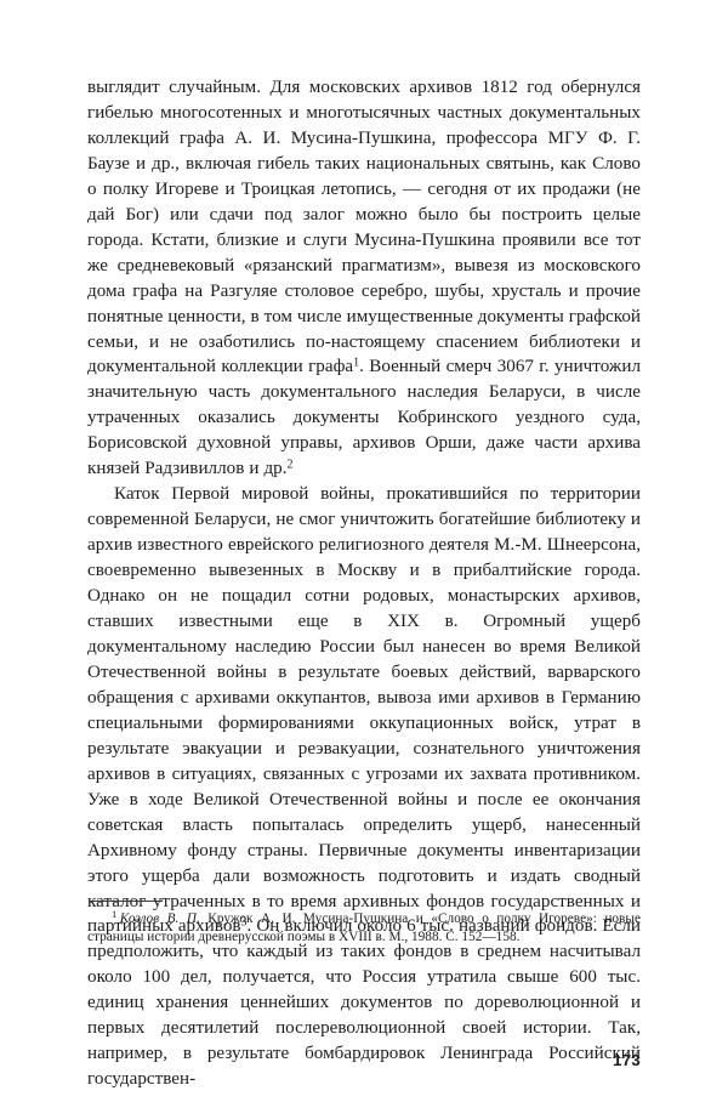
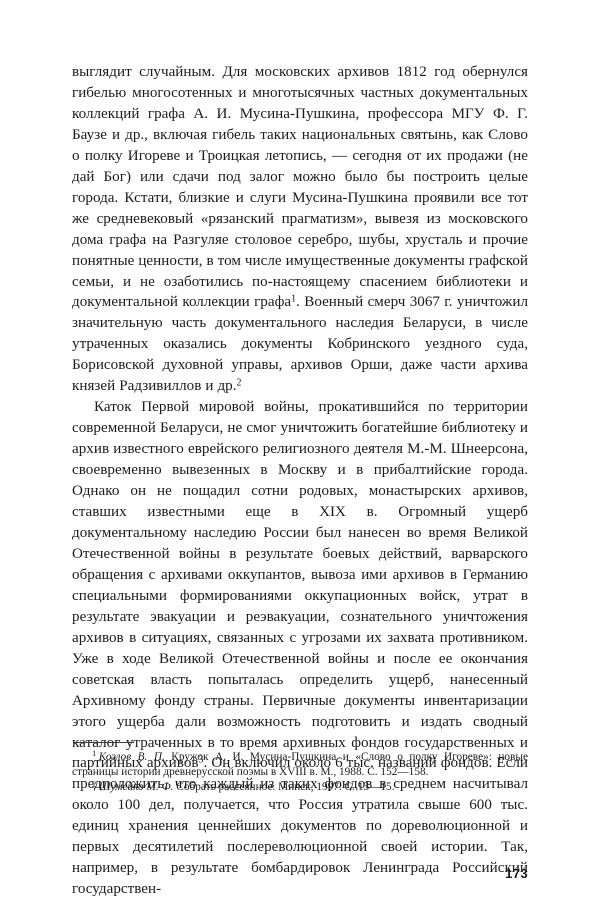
  выглядит случайным. Для московских архивов 1812 год обернулся гибелью многосотенных и многотысячных частных документальных коллекций графа А. И. Мусина-Пушкина, профессора МГУ Ф. Г. Баузе и др., включая гибель таких национальных святынь, как Слово о полку Игореве и Троицкая летопись, — сегодня от их продажи (не дай Бог) или сдачи под залог можно было бы построить целые города. Кстати, близкие и слуги Мусина-Пушкина проявили все тот же средневековый «рязанский прагматизм», вывезя из московского дома графа на Разгуляе столовое серебро, шубы, хрусталь и прочие понятные ценности, в том числе имущественные документы графской семьи, и не озаботились по-настоящему спасением библиотеки и документальной коллекции графа1. Военный смерч 3067 г. уничтожил значительную часть документального наследия Беларуси, в числе утраченных оказались документы Кобринского уездного суда, Борисовской духовной управы, архивов Орши, даже части архива князей Радзивиллов и др.2
  Каток Первой мировой войны, прокатившийся по территории современной Беларуси, не смог уничтожить богатейшие библиотеку и архив известного еврейского религиозного деятеля М.-М. Шнеерсона, своевременно вывезенных в Москву и в прибалтийские города. Однако он не пощадил сотни родовых, монастырских архивов, ставших известными еще в XIX в. Огромный ущерб документальному наследию России был нанесен во время Великой Отечественной войны в результате боевых действий, варварского обращения с архивами оккупантов, вывоза ими архивов в Германию специальными формированиями оккупационных войск, утрат в результате эвакуации и реэвакуации, сознательного уничтожения архивов в ситуациях, связанных с угрозами их захвата противником. Уже в ходе Великой Отечественной войны и после ее окончания советская власть попыталась определить ущерб, нанесенный Архивному фонду страны. Первичные документы инвентаризации этого ущерба дали возможность подготовить и издать сводный каталог утраченных в то время архивных фондов государственных и партийных архивов3. Он включил около 6 тыс. названий фондов. Если предположить, что каждый из таких фондов в среднем насчитывал около 100 дел, получается, что Россия утратила свыше 600 тыс. единиц хранения ценнейших документов по дореволюционной и первых десятилетий послереволюционной своей истории. Так, например, в результате бомбардировок Ленинграда Российский государствен-
  1 Козлов В. П. Кружок А. И. Мусина-Пушкина и «Слово о полку Игореве»: новые страницы истории древнерусской поэмы в XVIII в. М., 1988. С. 152—158.
+ 2 Шумейко М. Ф. Собрать рассеянное. Минск, 1997. С. 13—15.
  173
